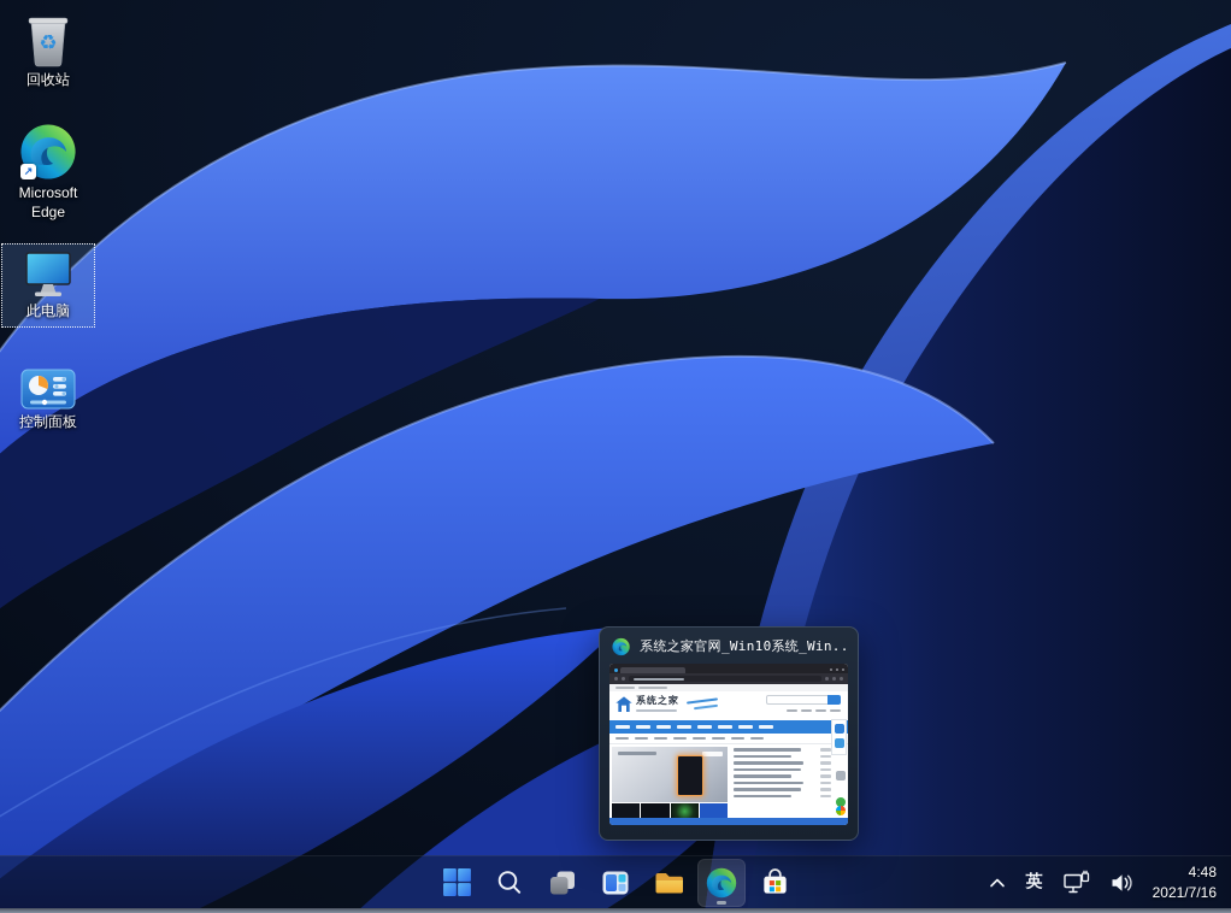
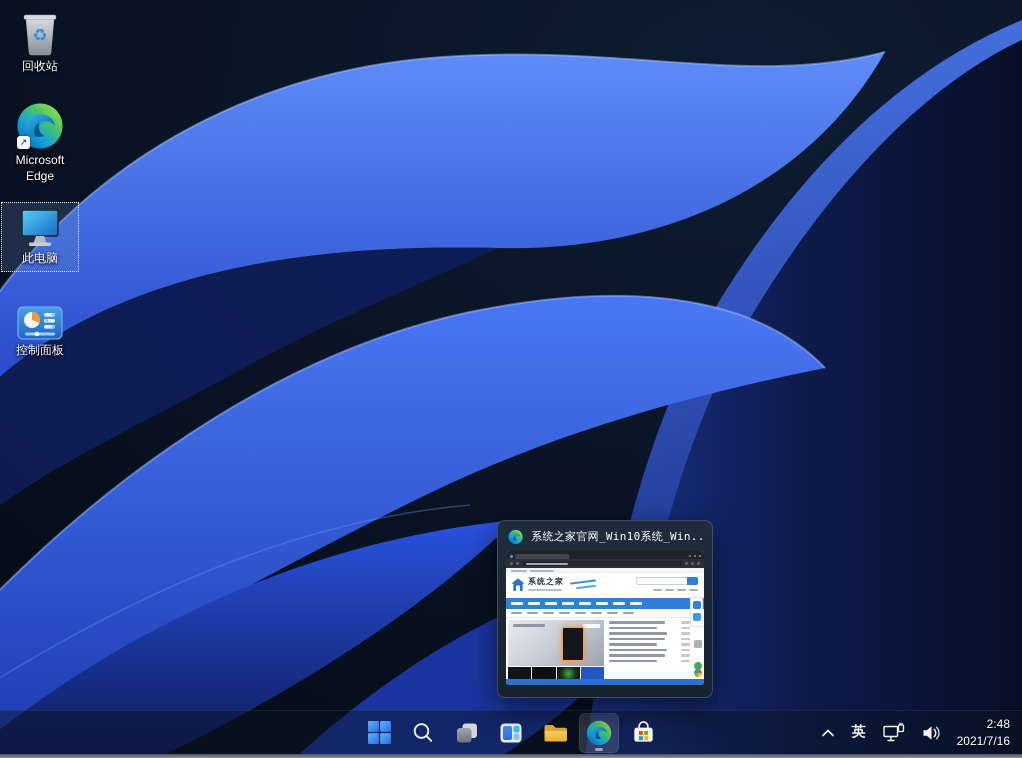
  ♻
  回收站
  ↗
  Microsoft Edge
  此电脑
  控制面板
  系统之家官网_Win10系统_Win..
  系统之家
  英
- 4:48
+ 2:48
  2021/7/16
